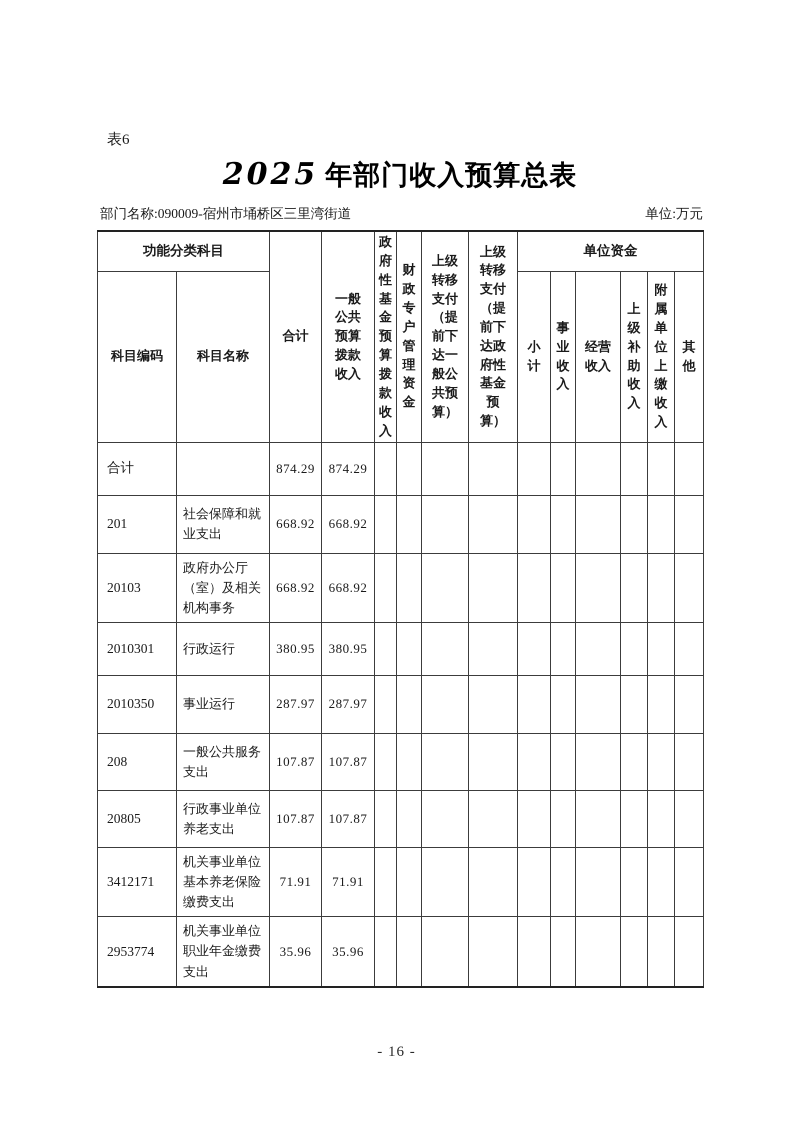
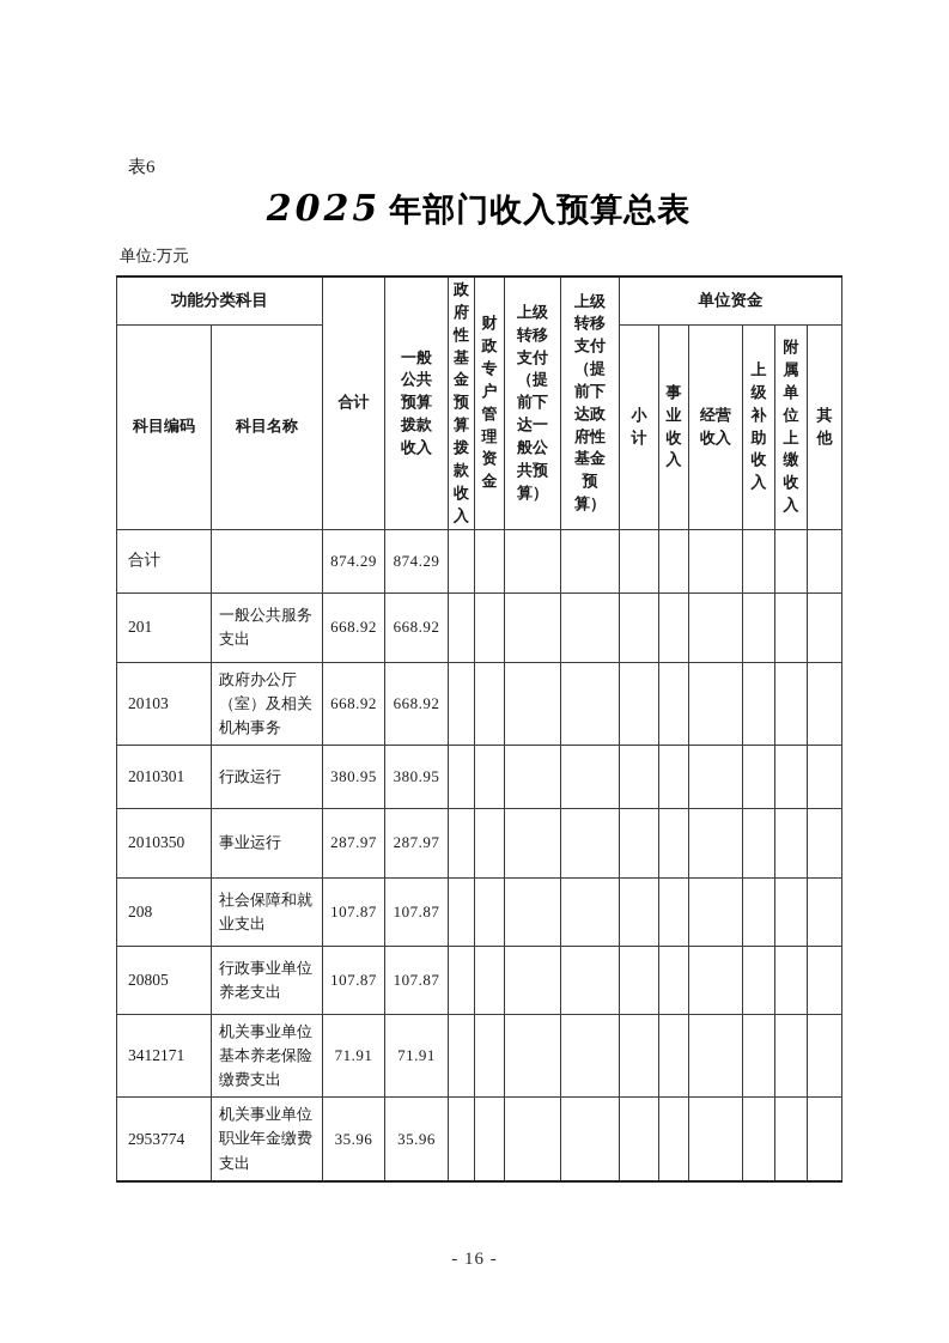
  表6
  2025 年部门收入预算总表
- 部门名称:090009-宿州市埇桥区三里湾街道
  单位:万元
  功能分类科目	合计	一般公共预算拨款收入	政府性基金预算拨款收入	财政专户管理资金	上级转移支付（提前下达一般公共预算）	上级转移支付（提前下达政府性基金预算）	单位资金
  科目编码	科目名称	小计	事业收入	经营收入	上级补助收入	附属单位上缴收入	其他
  合计		874.29	874.29
- 201	社会保障和就业支出	668.92	668.92
+ 201	一般公共服务支出	668.92	668.92
  20103	政府办公厅（室）及相关机构事务	668.92	668.92
  2010301	行政运行	380.95	380.95
  2010350	事业运行	287.97	287.97
- 208	一般公共服务支出	107.87	107.87
+ 208	社会保障和就业支出	107.87	107.87
  20805	行政事业单位养老支出	107.87	107.87
  3412171	机关事业单位基本养老保险缴费支出	71.91	71.91
  2953774	机关事业单位职业年金缴费支出	35.96	35.96
  - 16 -
